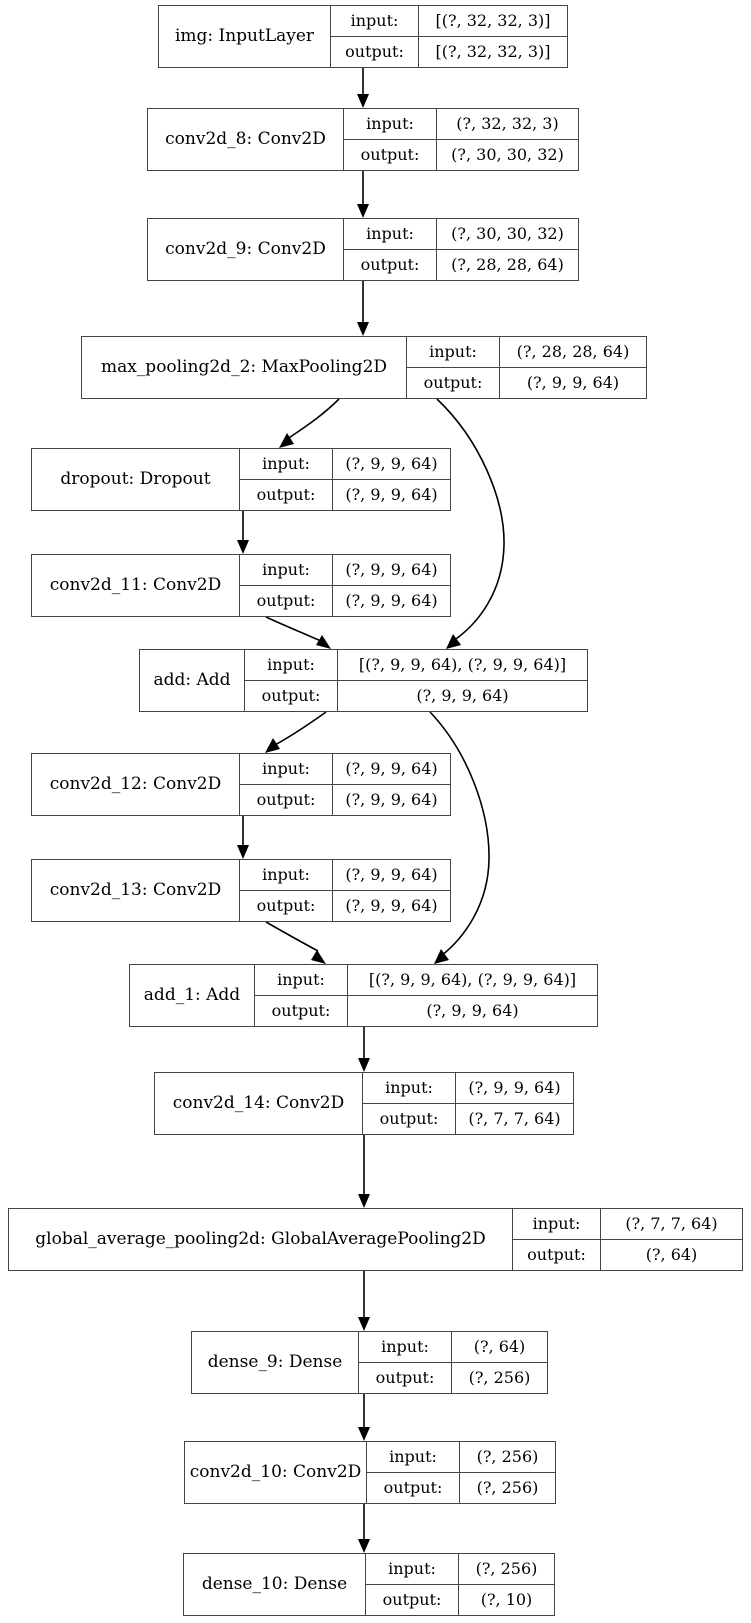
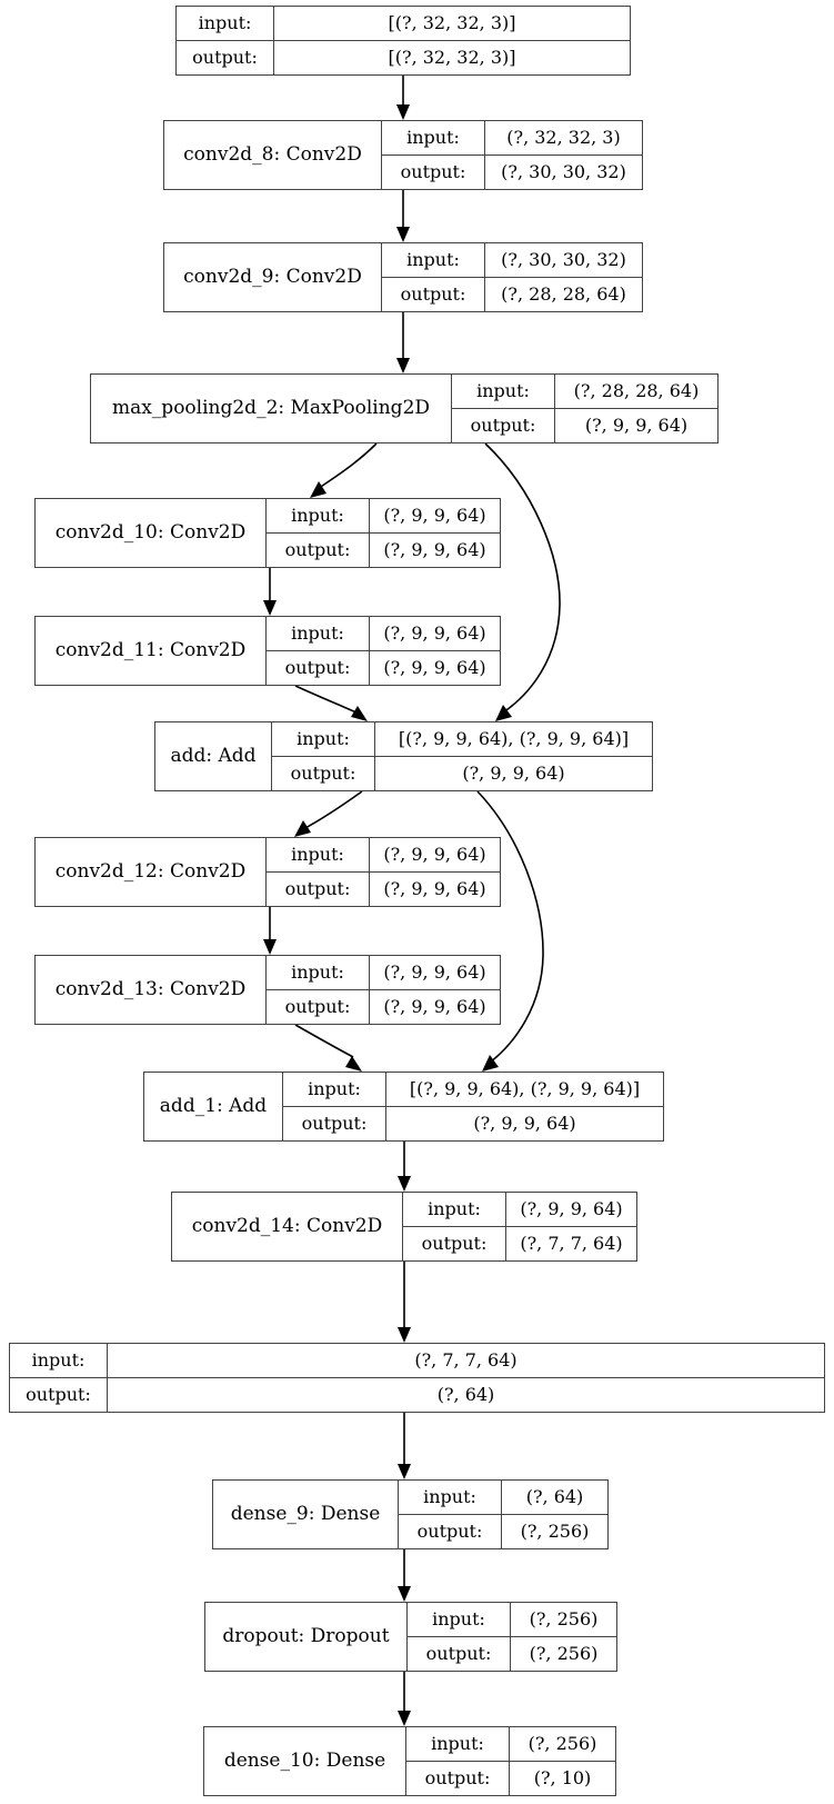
- img: InputLayer
  input:
  [(?, 32, 32, 3)]
  output:
  [(?, 32, 32, 3)]
  conv2d_8: Conv2D
  input:
  (?, 32, 32, 3)
  output:
  (?, 30, 30, 32)
  conv2d_9: Conv2D
  input:
  (?, 30, 30, 32)
  output:
  (?, 28, 28, 64)
  max_pooling2d_2: MaxPooling2D
  input:
  (?, 28, 28, 64)
  output:
  (?, 9, 9, 64)
- dropout: Dropout
+ conv2d_10: Conv2D
  input:
  (?, 9, 9, 64)
  output:
  (?, 9, 9, 64)
  conv2d_11: Conv2D
  input:
  (?, 9, 9, 64)
  output:
  (?, 9, 9, 64)
  add: Add
  input:
  [(?, 9, 9, 64), (?, 9, 9, 64)]
  output:
  (?, 9, 9, 64)
  conv2d_12: Conv2D
  input:
  (?, 9, 9, 64)
  output:
  (?, 9, 9, 64)
  conv2d_13: Conv2D
  input:
  (?, 9, 9, 64)
  output:
  (?, 9, 9, 64)
  add_1: Add
  input:
  [(?, 9, 9, 64), (?, 9, 9, 64)]
  output:
  (?, 9, 9, 64)
  conv2d_14: Conv2D
  input:
  (?, 9, 9, 64)
  output:
  (?, 7, 7, 64)
- global_average_pooling2d: GlobalAveragePooling2D
  input:
  (?, 7, 7, 64)
  output:
  (?, 64)
  dense_9: Dense
  input:
  (?, 64)
  output:
  (?, 256)
- conv2d_10: Conv2D
+ dropout: Dropout
  input:
  (?, 256)
  output:
  (?, 256)
  dense_10: Dense
  input:
  (?, 256)
  output:
  (?, 10)
